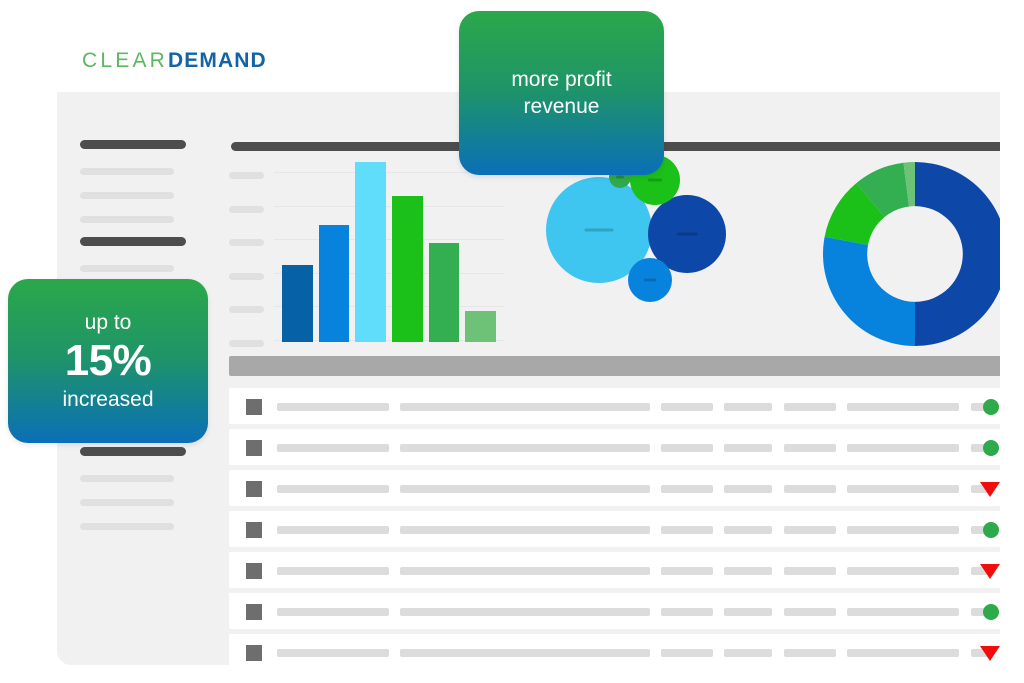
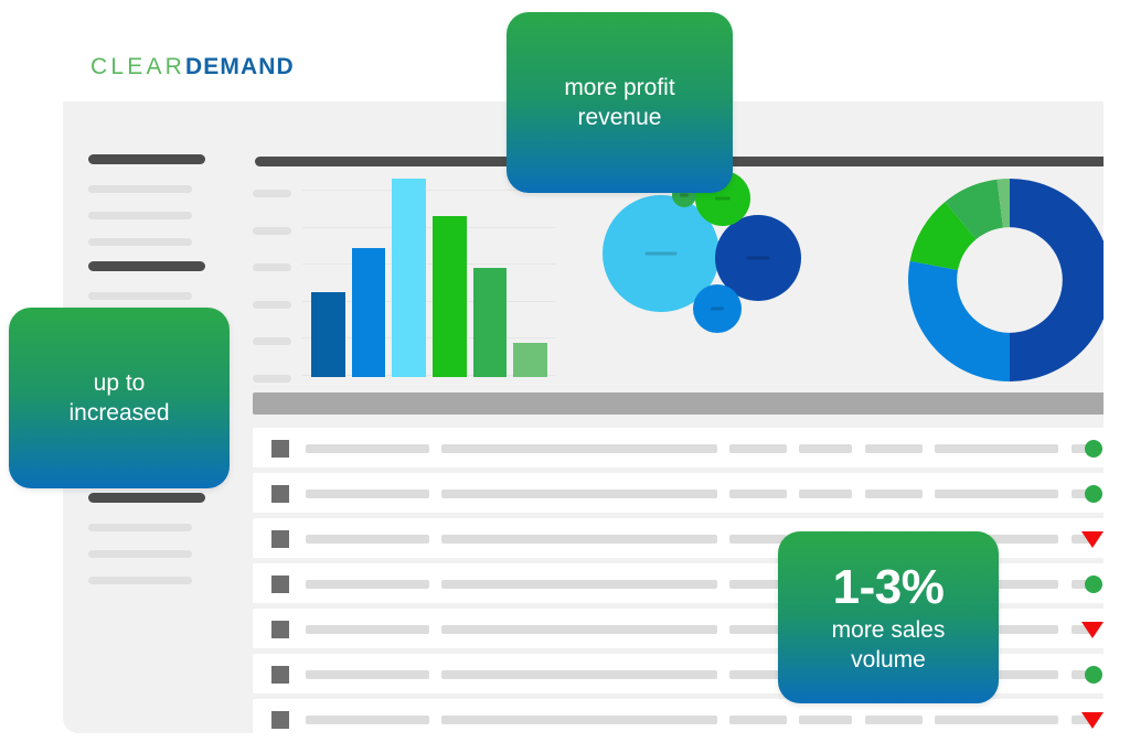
  CLEARDEMAND
  more profit
  revenue
  up to
- 15%
  increased
+ 1-3%
+ more sales
+ volume
